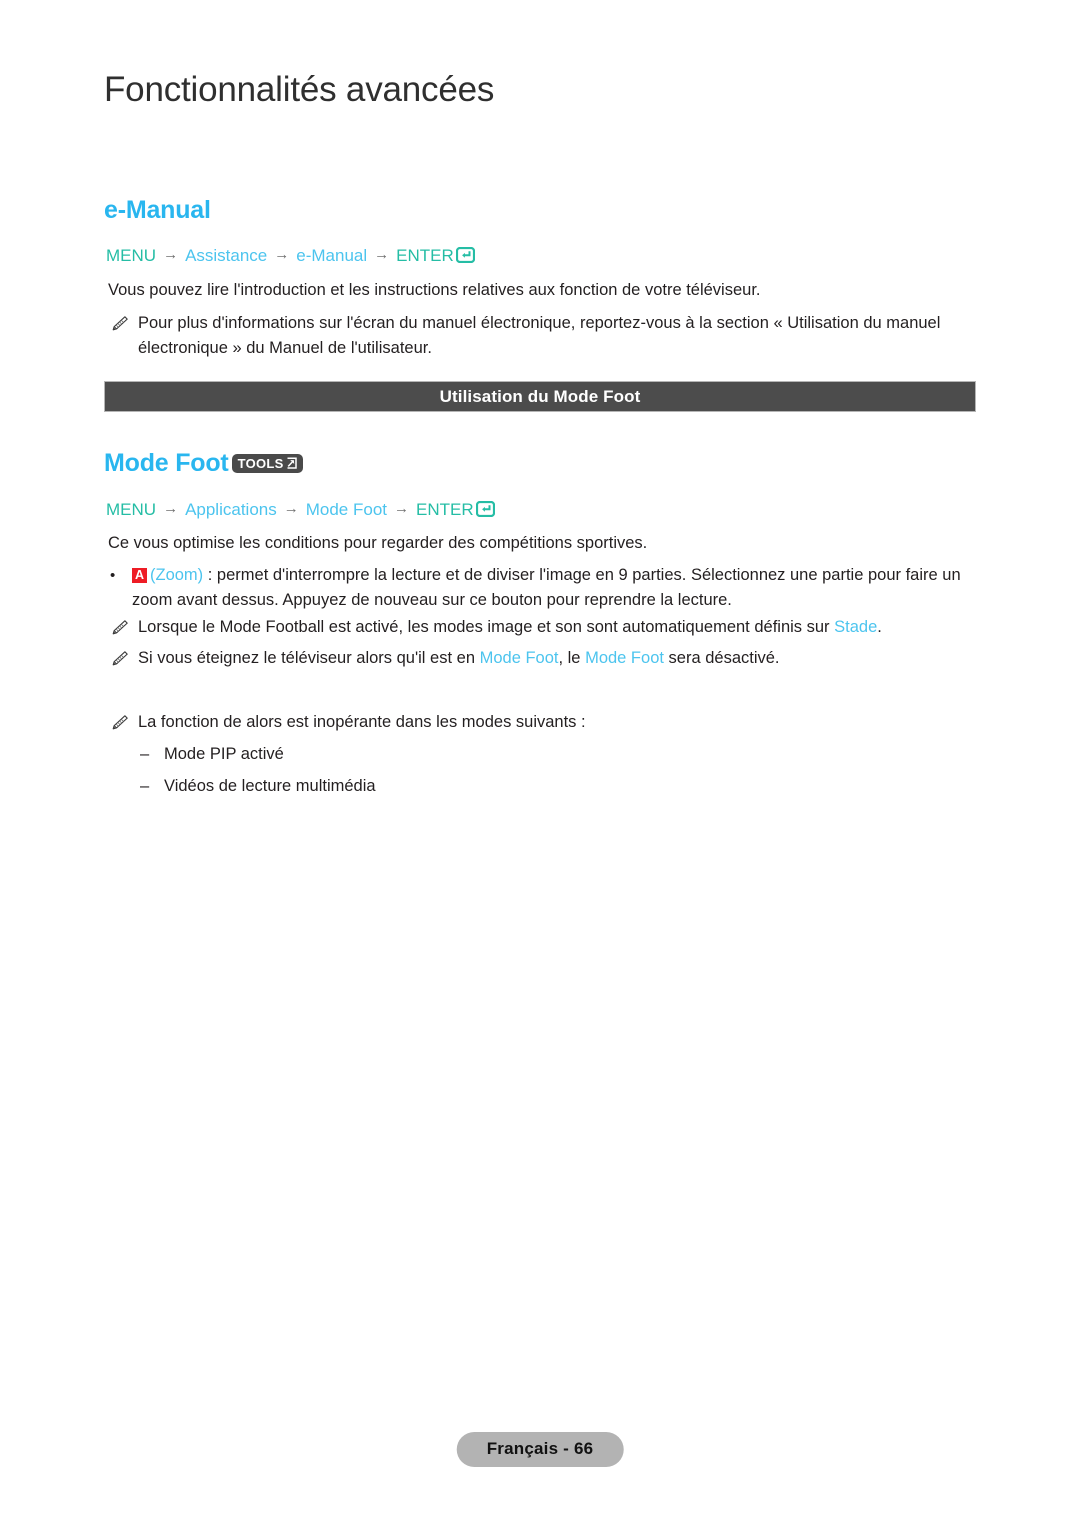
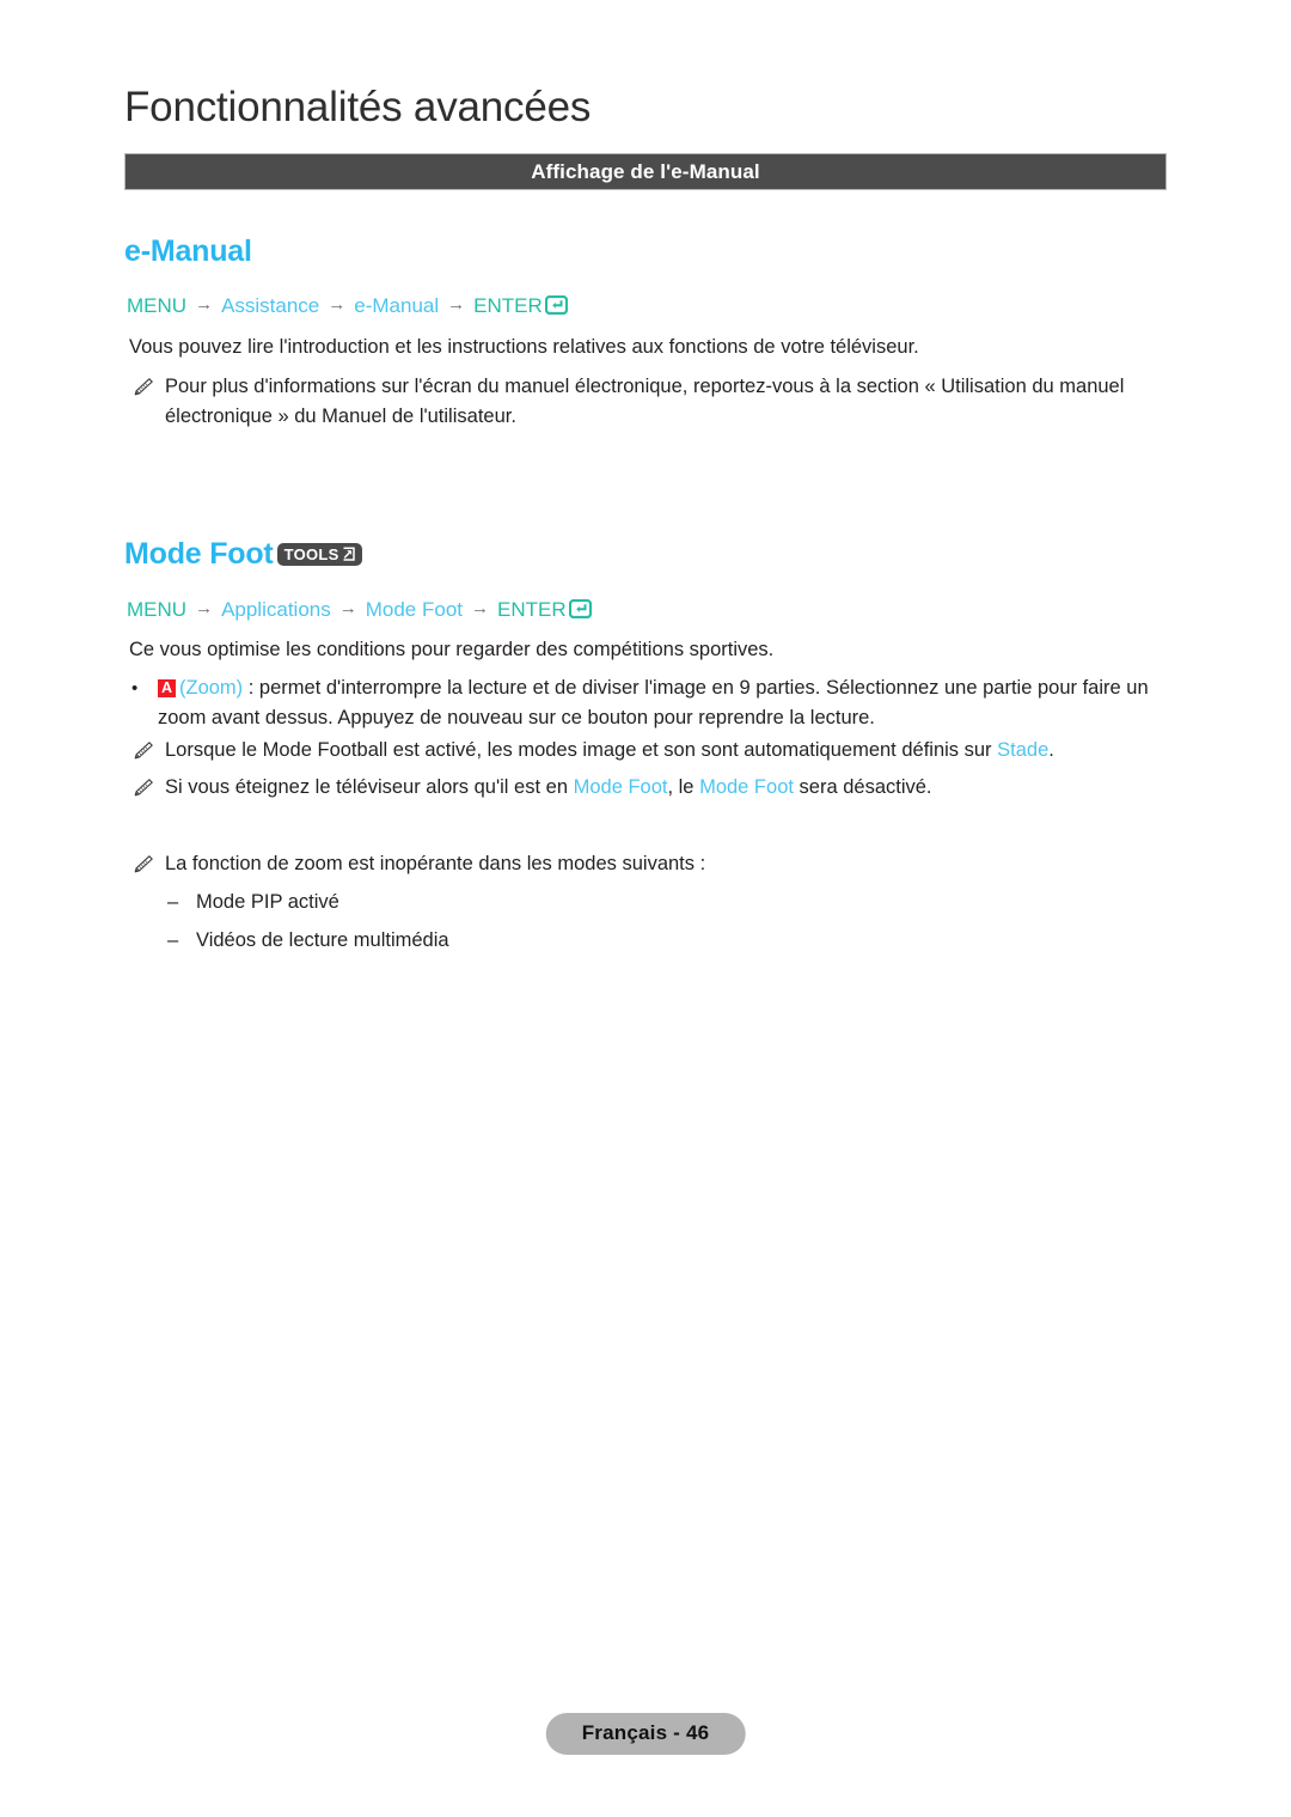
  Fonctionnalités avancées
+ Affichage de l'e-Manual
  e-Manual
  MENU
  →
  Assistance
  →
  e-Manual
  →
  ENTER
- Vous pouvez lire l'introduction et les instructions relatives aux fonction de votre téléviseur.
+ Vous pouvez lire l'introduction et les instructions relatives aux fonctions de votre téléviseur.
  Pour plus d'informations sur l'écran du manuel électronique, reportez-vous à la section « Utilisation du manuel électronique » du Manuel de l'utilisateur.
- Utilisation du Mode Foot
  Mode Foot
  TOOLS
  MENU
  →
  Applications
  →
  Mode Foot
  →
  ENTER
  Ce vous optimise les conditions pour regarder des compétitions sportives.
  •
  A (Zoom) : permet d'interrompre la lecture et de diviser l'image en 9 parties. Sélectionnez une partie pour faire un zoom avant dessus. Appuyez de nouveau sur ce bouton pour reprendre la lecture.
  Lorsque le Mode Football est activé, les modes image et son sont automatiquement définis sur Stade.
  Si vous éteignez le téléviseur alors qu'il est en Mode Foot, le Mode Foot sera désactivé.
- La fonction de alors est inopérante dans les modes suivants :
+ La fonction de zoom est inopérante dans les modes suivants :
  –
  Mode PIP activé
  –
  Vidéos de lecture multimédia
- Français - 66
+ Français - 46
